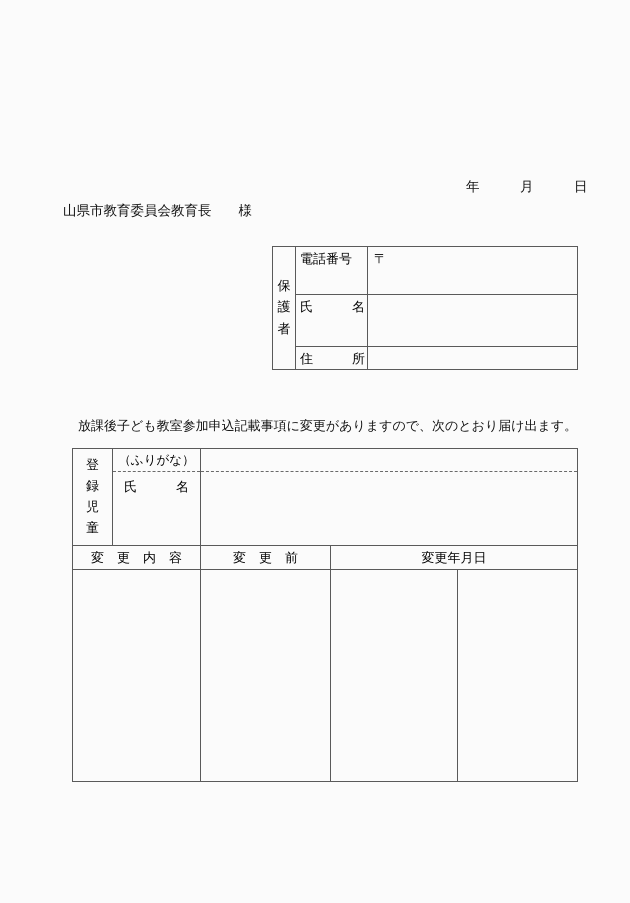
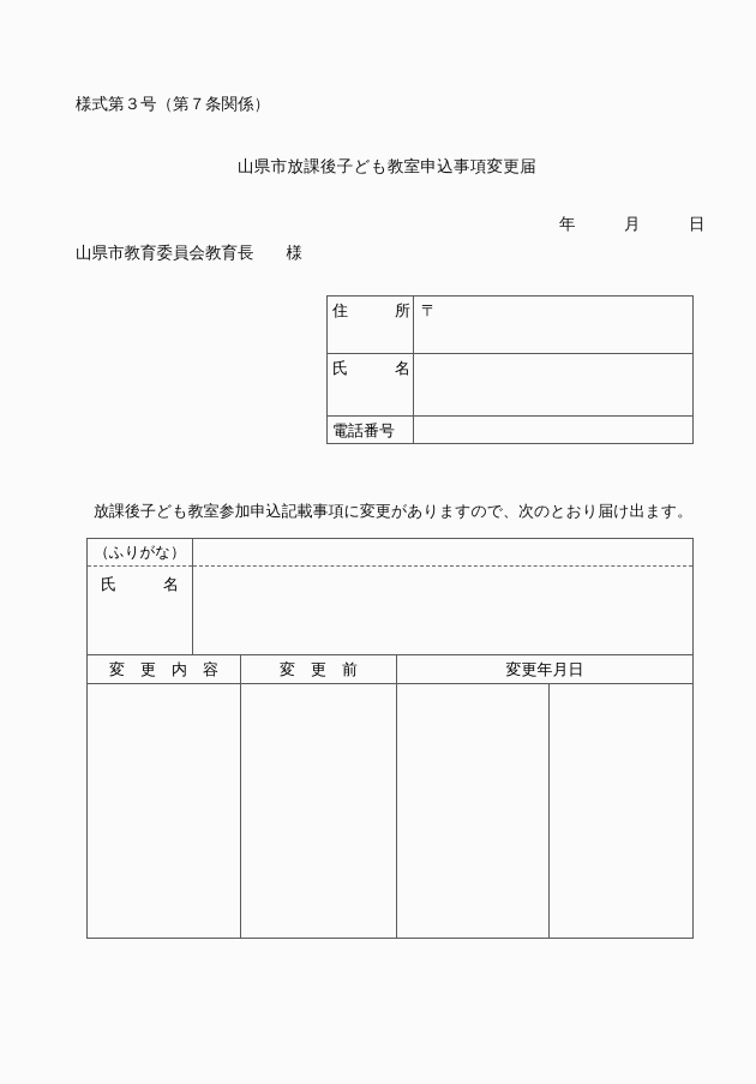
+ 様式第３号（第７条関係）
+ 山県市放課後子ども教室申込事項変更届
  年 月 日
  山県市教育委員会教育長 様
- 保
- 護
- 者
- 電話番号
+ 住 所
  〒
  氏 名
- 住 所
+ 電話番号
  放課後子ども教室参加申込記載事項に変更がありますので、次のとおり届け出ます。
- 登
- 録
- 児
- 童
  （ふりがな）
  氏 名
  変 更 内 容
  変 更 前
  変更年月日
